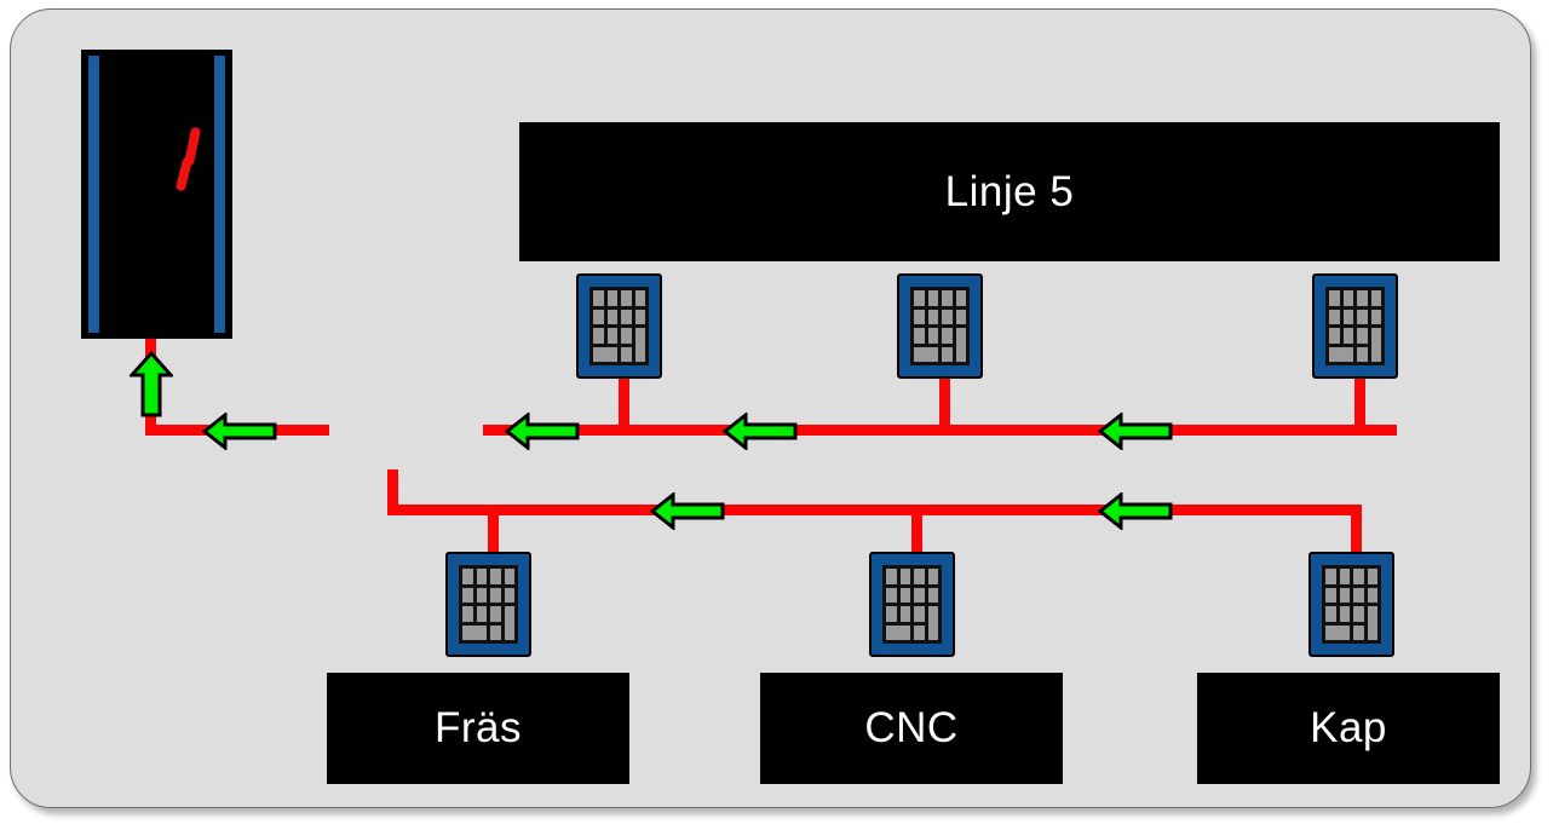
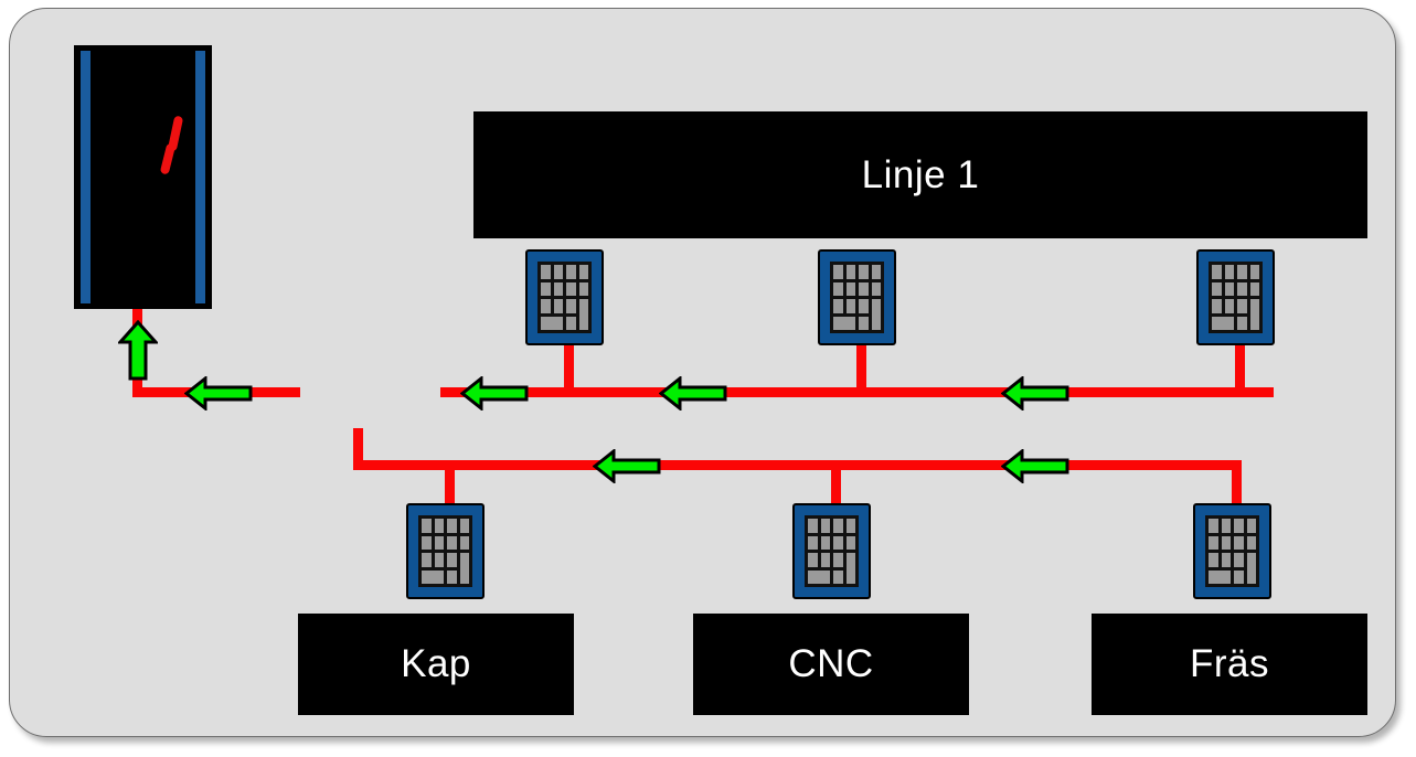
- Linje 5
+ Linje 1
- Fräs
+ Kap
  CNC
- Kap
+ Fräs
